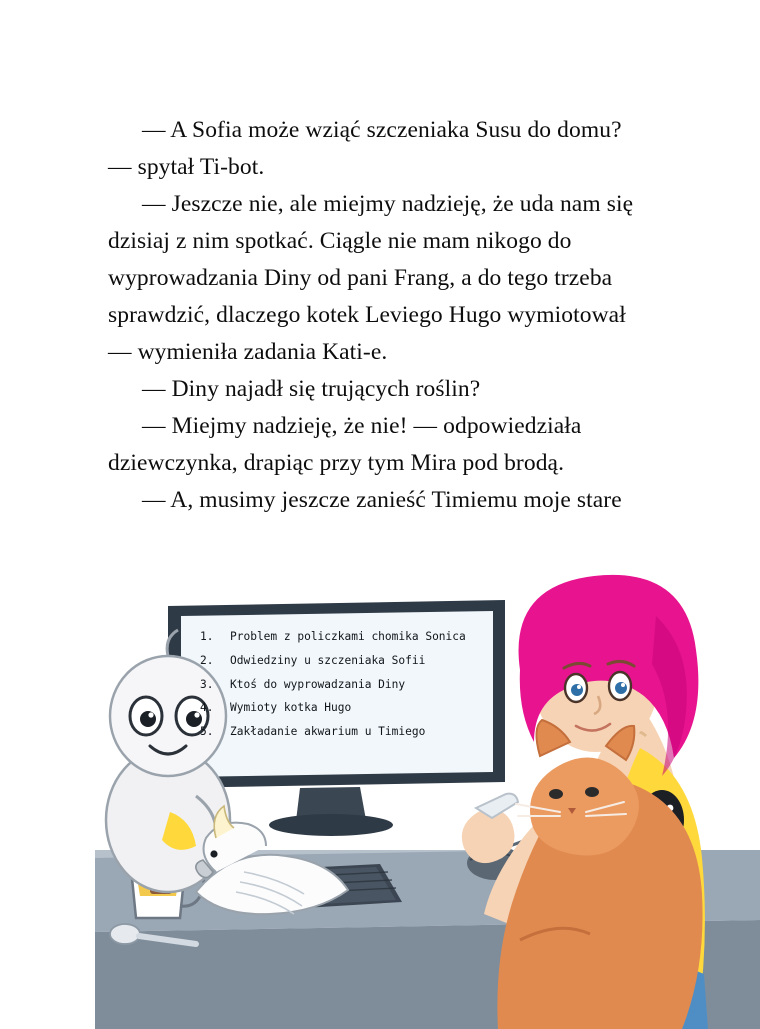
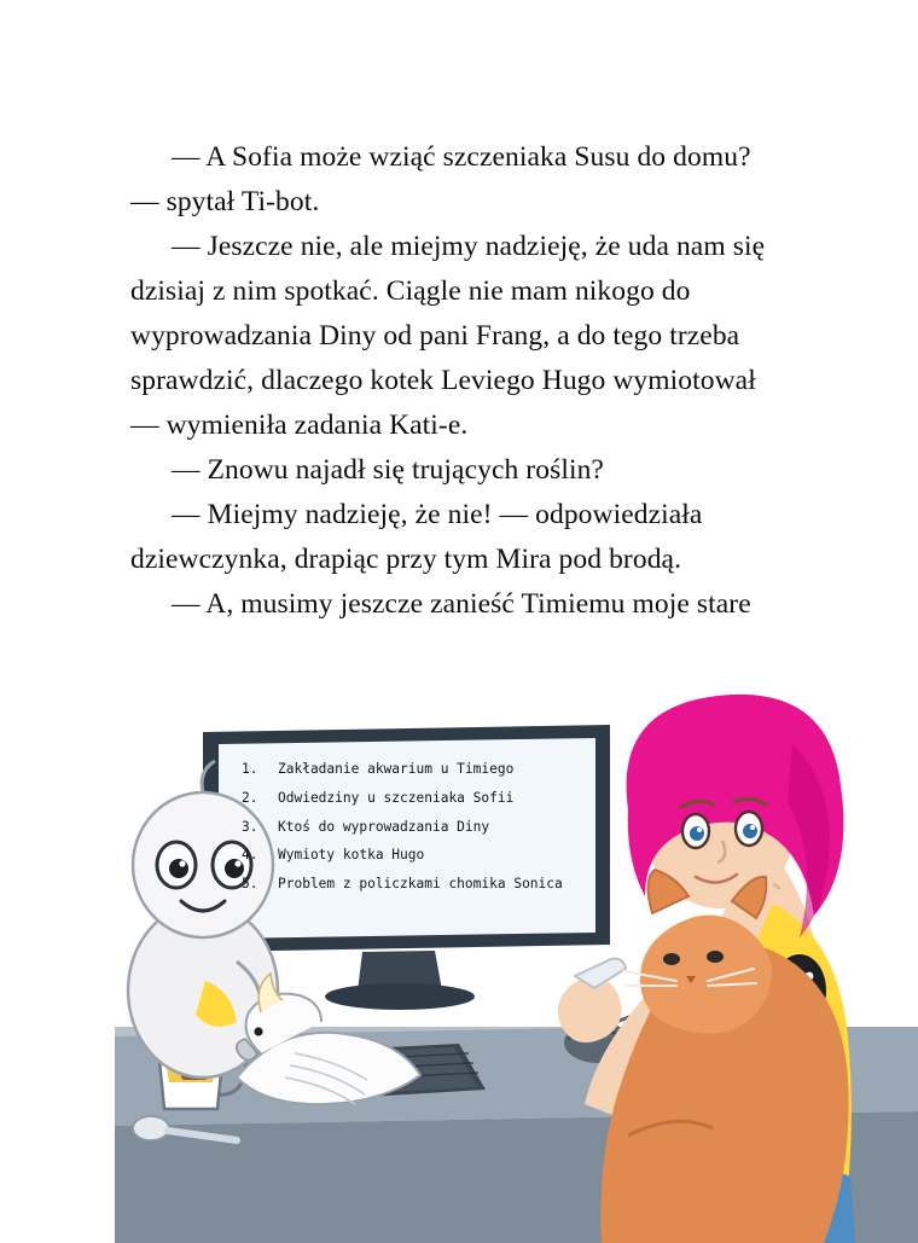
  — A Sofia może wziąć szczeniaka Susu do domu? — spytał Ti-bot.
  — Jeszcze nie, ale miejmy nadzieję, że uda nam się dzisiaj z nim spotkać. Ciągle nie mam nikogo do wyprowadzania Diny od pani Frang, a do tego trzeba sprawdzić, dlaczego kotek Leviego Hugo wymiotował — wymieniła zadania Kati-e.
- — Diny najadł się trujących roślin?
+ — Znowu najadł się trujących roślin?
  — Miejmy nadzieję, że nie! — odpowiedziała dziewczynka, drapiąc przy tym Mira pod brodą.
  1.
- Problem z policzkami chomika Sonica
+ Zakładanie akwarium u Timiego
  2.
  Odwiedziny u szczeniaka Sofii
  3.
  Ktoś do wyprowadzania Diny
  4.
  Wymioty kotka Hugo
  5.
- Zakładanie akwarium u Timiego
+ Problem z policzkami chomika Sonica
